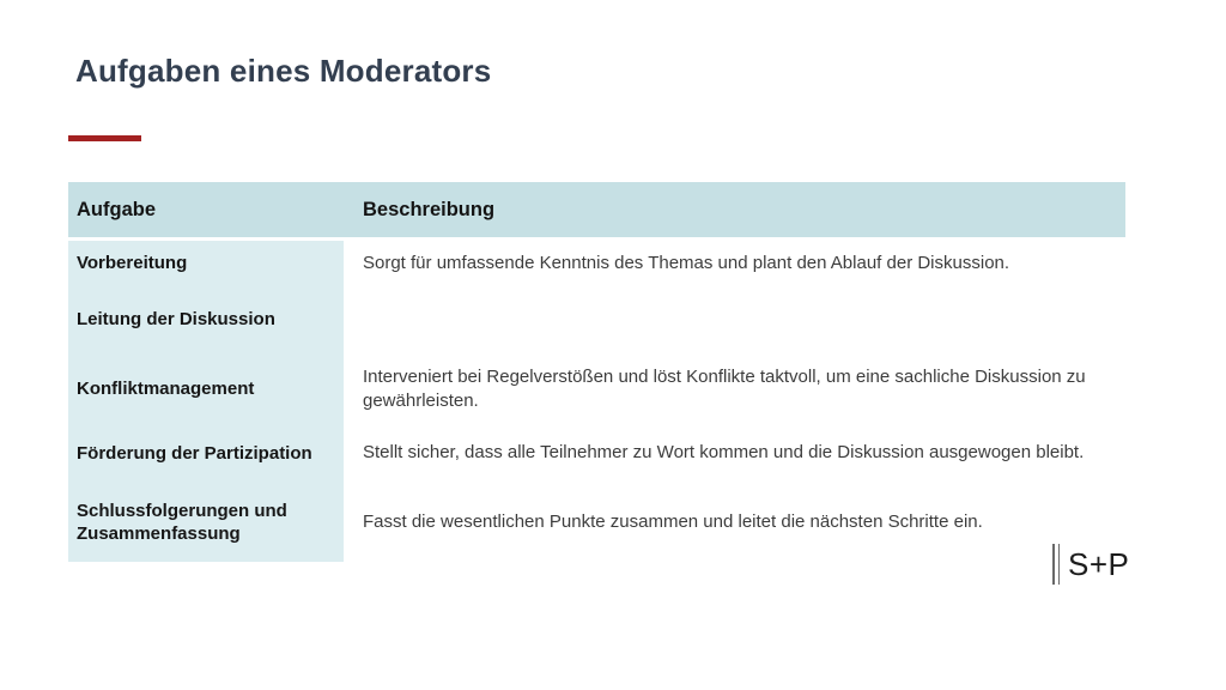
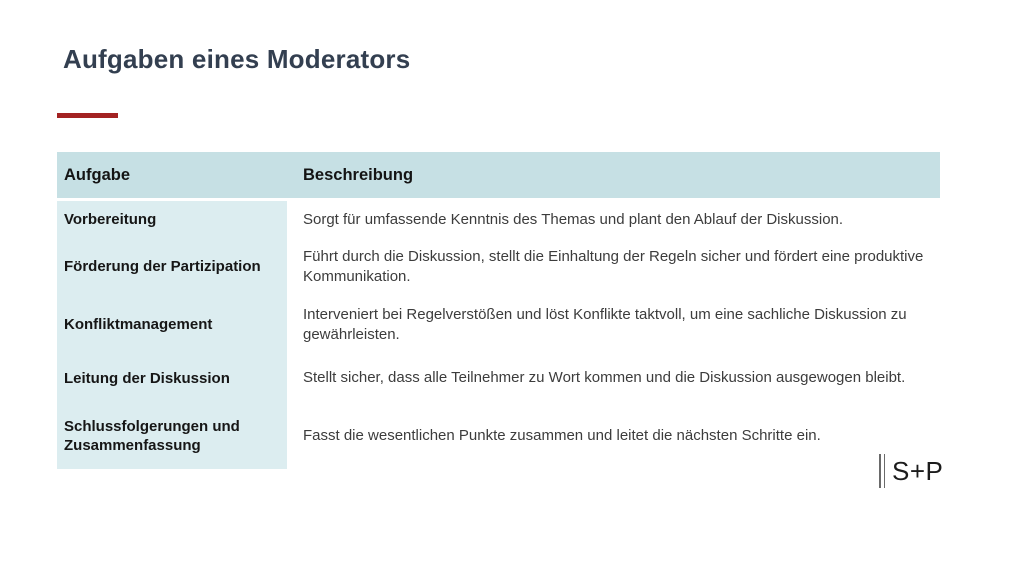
  Aufgaben eines Moderators
  Aufgabe
  Beschreibung
  Vorbereitung
  Sorgt für umfassende Kenntnis des Themas und plant den Ablauf der Diskussion.
- Leitung der Diskussion
+ Förderung der Partizipation
+ Führt durch die Diskussion, stellt die Einhaltung der Regeln sicher und fördert eine produktive Kommunikation.
  Konfliktmanagement
  Interveniert bei Regelverstößen und löst Konflikte taktvoll, um eine sachliche Diskussion zu gewährleisten.
- Förderung der Partizipation
+ Leitung der Diskussion
  Stellt sicher, dass alle Teilnehmer zu Wort kommen und die Diskussion ausgewogen bleibt.
  Schlussfolgerungen und Zusammenfassung
  Fasst die wesentlichen Punkte zusammen und leitet die nächsten Schritte ein.
  S+P
